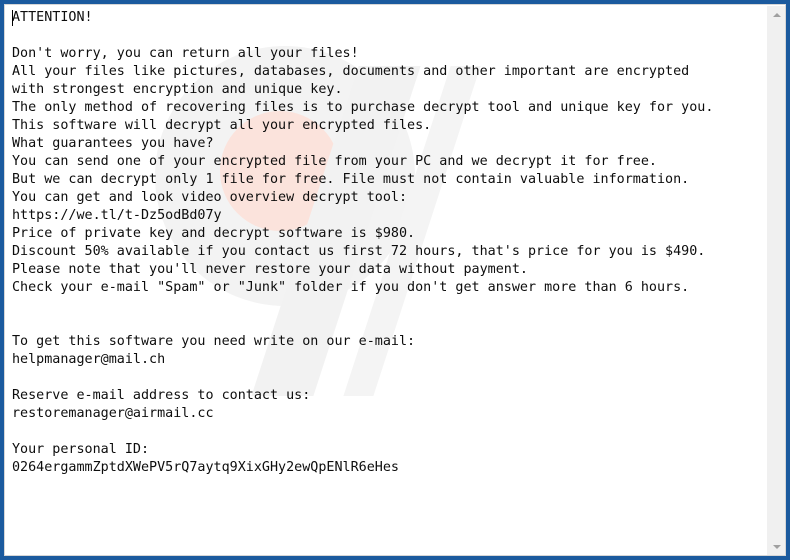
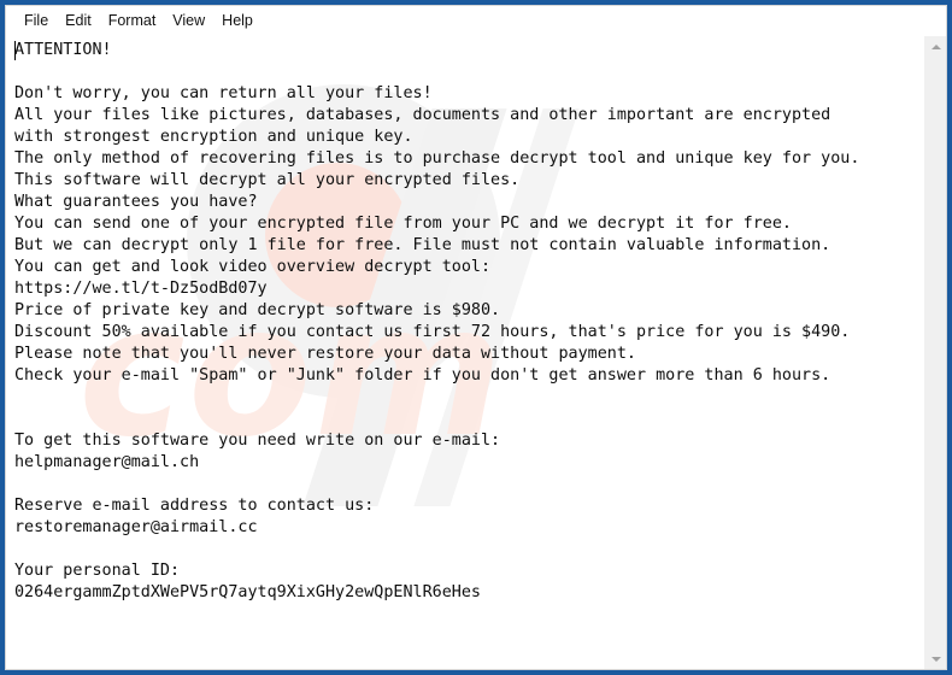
+ File
+ Edit
+ Format
+ View
+ Help
+ com
  ATTENTION!
  Don't worry, you can return all your files!
  All your files like pictures, databases, documents and other important are encrypted
  with strongest encryption and unique key.
  The only method of recovering files is to purchase decrypt tool and unique key for you.
  This software will decrypt all your encrypted files.
  What guarantees you have?
  You can send one of your encrypted file from your PC and we decrypt it for free.
  But we can decrypt only 1 file for free. File must not contain valuable information.
  You can get and look video overview decrypt tool:
  https://we.tl/t-Dz5odBd07y
  Price of private key and decrypt software is $980.
  Discount 50% available if you contact us first 72 hours, that's price for you is $490.
  Please note that you'll never restore your data without payment.
  Check your e-mail "Spam" or "Junk" folder if you don't get answer more than 6 hours.
  To get this software you need write on our e-mail:
  helpmanager@mail.ch
  Reserve e-mail address to contact us:
  restoremanager@airmail.cc
  Your personal ID:
  0264ergammZptdXWePV5rQ7aytq9XixGHy2ewQpENlR6eHes
